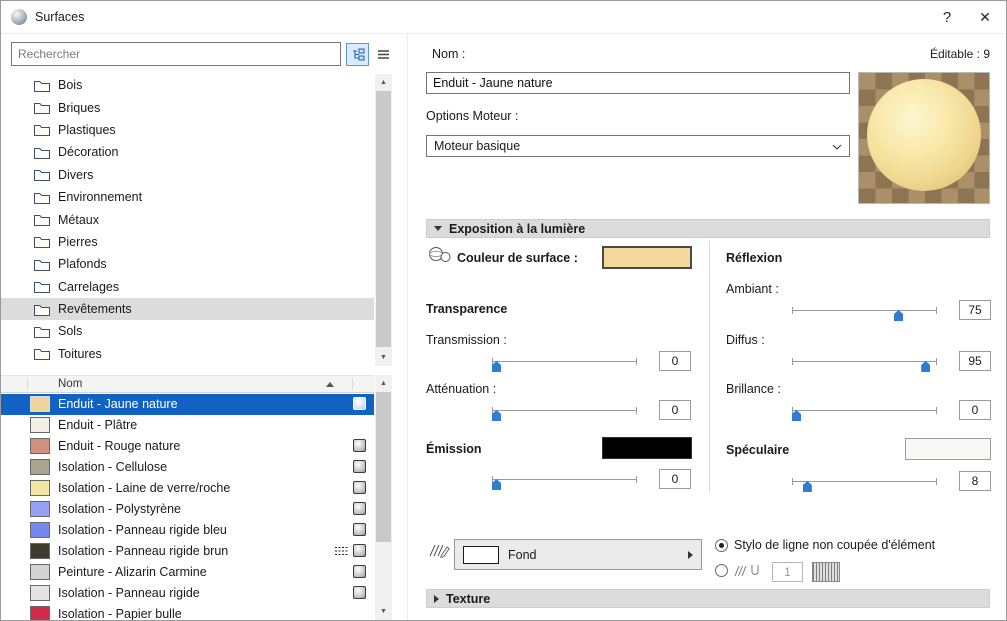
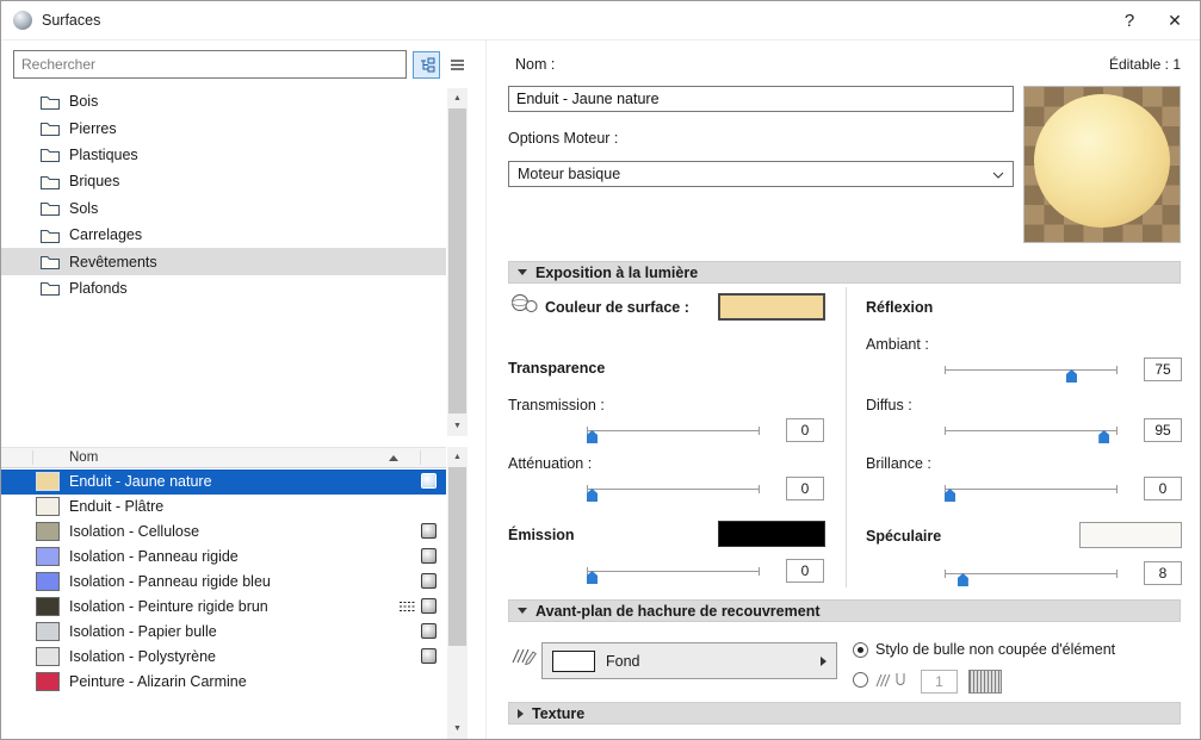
  Surfaces
  ?
  ✕
  Rechercher
  Bois
- Briques
+ Pierres
  Plastiques
- Décoration
- Divers
- Environnement
- Métaux
- Pierres
+ Briques
- Plafonds
+ Sols
  Carrelages
  Revêtements
- Sols
+ Plafonds
- Toitures
  Nom
  Enduit - Jaune nature
  Enduit - Plâtre
- Enduit - Rouge nature
  Isolation - Cellulose
- Isolation - Laine de verre/roche
- Isolation - Polystyrène
+ Isolation - Panneau rigide
  Isolation - Panneau rigide bleu
- Isolation - Panneau rigide brun
+ Isolation - Peinture rigide brun
- Peinture - Alizarin Carmine
+ Isolation - Papier bulle
- Isolation - Panneau rigide
+ Isolation - Polystyrène
- Isolation - Papier bulle
+ Peinture - Alizarin Carmine
  Nom :
- Éditable : 9
+ Éditable : 1
  Enduit - Jaune nature
  Options Moteur :
  Moteur basique
  Exposition à la lumière
  Couleur de surface :
  Réflexion
  Transparence
  Ambiant :
  75
  Transmission :
  0
  Diffus :
  95
  Atténuation :
  0
  Brillance :
  0
  Émission
  0
  Spéculaire
  8
+ Avant-plan de hachure de recouvrement
  Fond
- Stylo de ligne non coupée d'élément
+ Stylo de bulle non coupée d'élément
  1
  Texture
